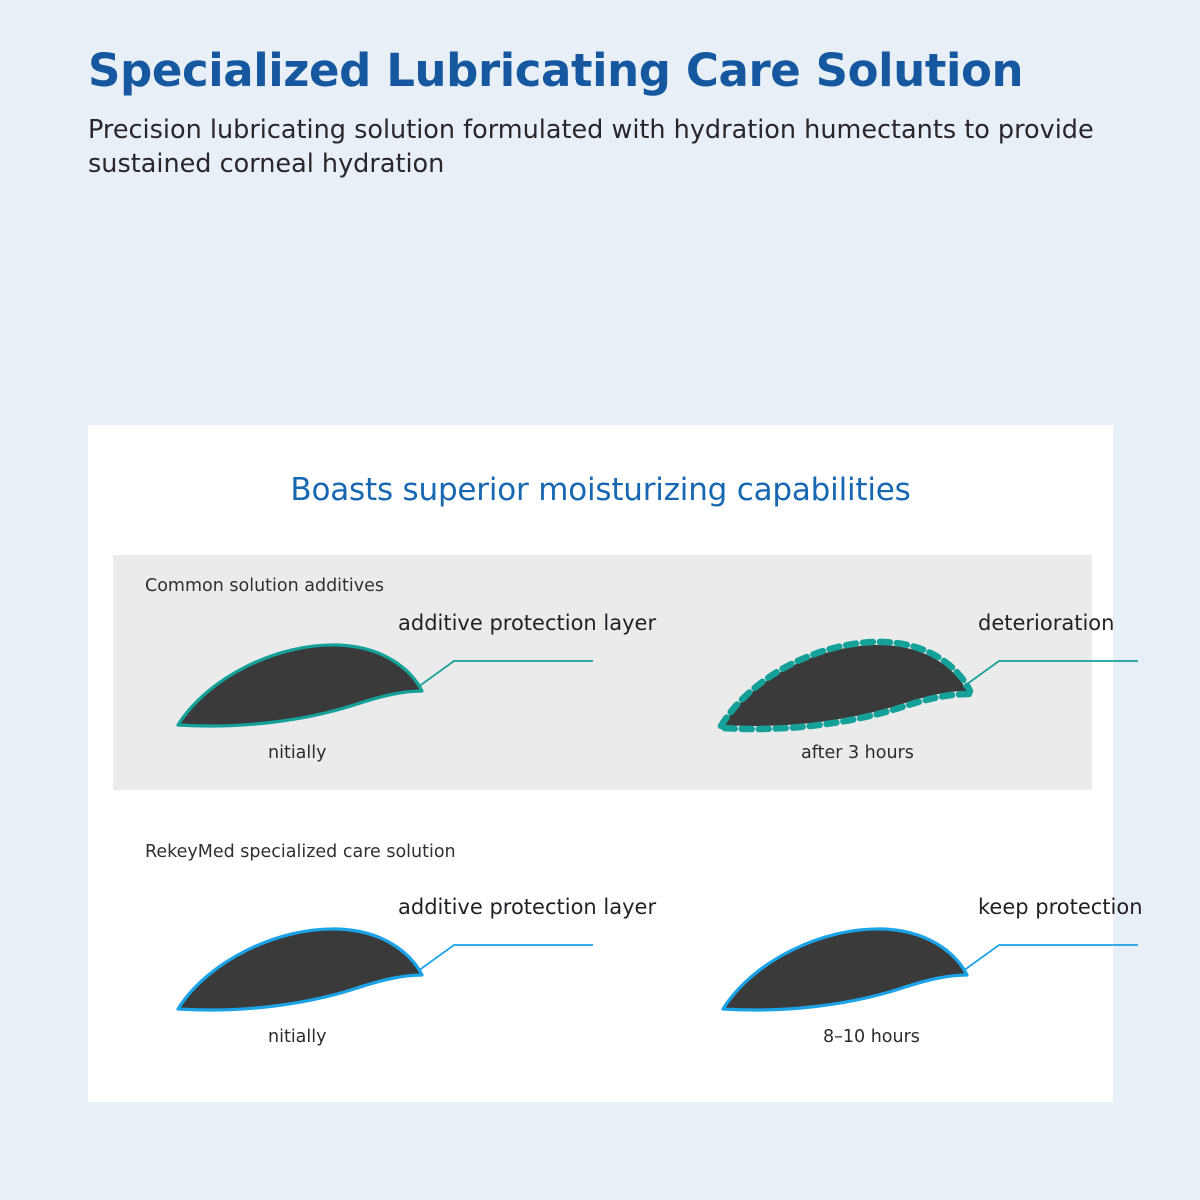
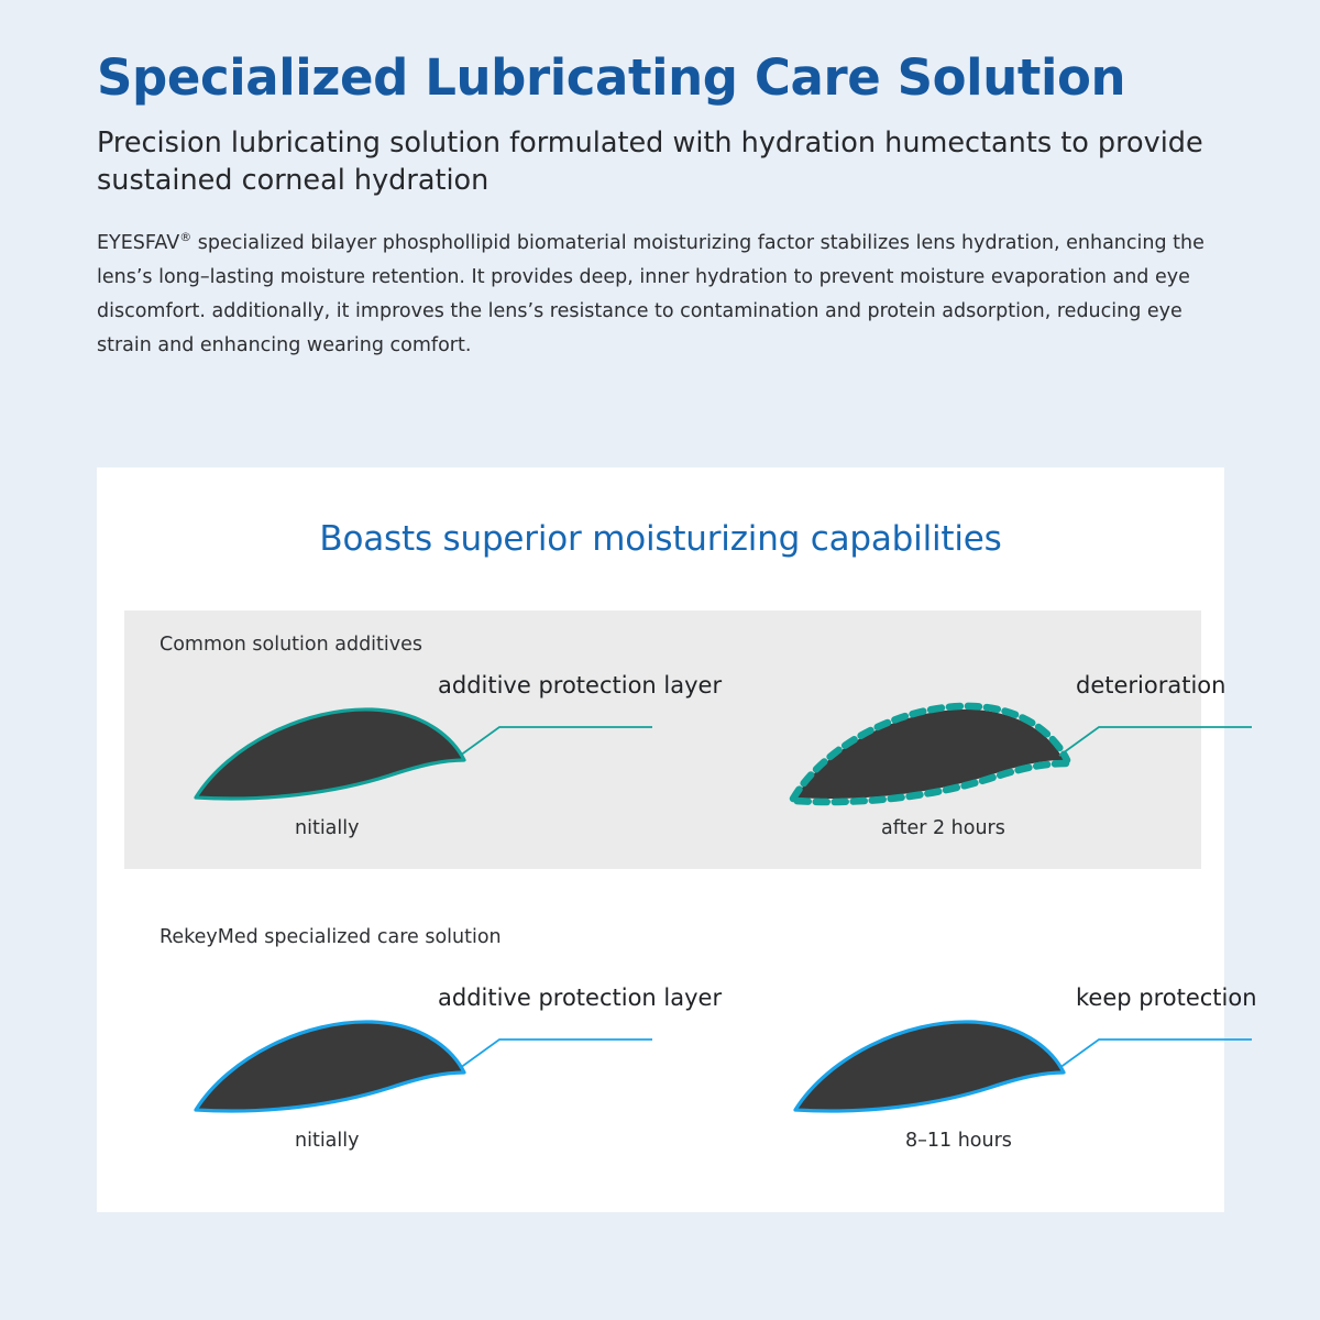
  Specialized Lubricating Care Solution
  Precision lubricating solution formulated with hydration humectants to provide sustained corneal hydration
+ EYESFAV® specialized bilayer phosphollipid biomaterial moisturizing factor stabilizes lens hydration, enhancing the lens’s long–lasting moisture retention. It provides deep, inner hydration to prevent moisture evaporation and eye discomfort. additionally, it improves the lens’s resistance to contamination and protein adsorption, reducing eye strain and enhancing wearing comfort.
  Boasts superior moisturizing capabilities
  Common solution additives
  additive protection layer
  nitially
  deterioration
- after 3 hours
+ after 2 hours
  RekeyMed specialized care solution
  additive protection layer
  nitially
  keep protection
- 8–10 hours
+ 8–11 hours
